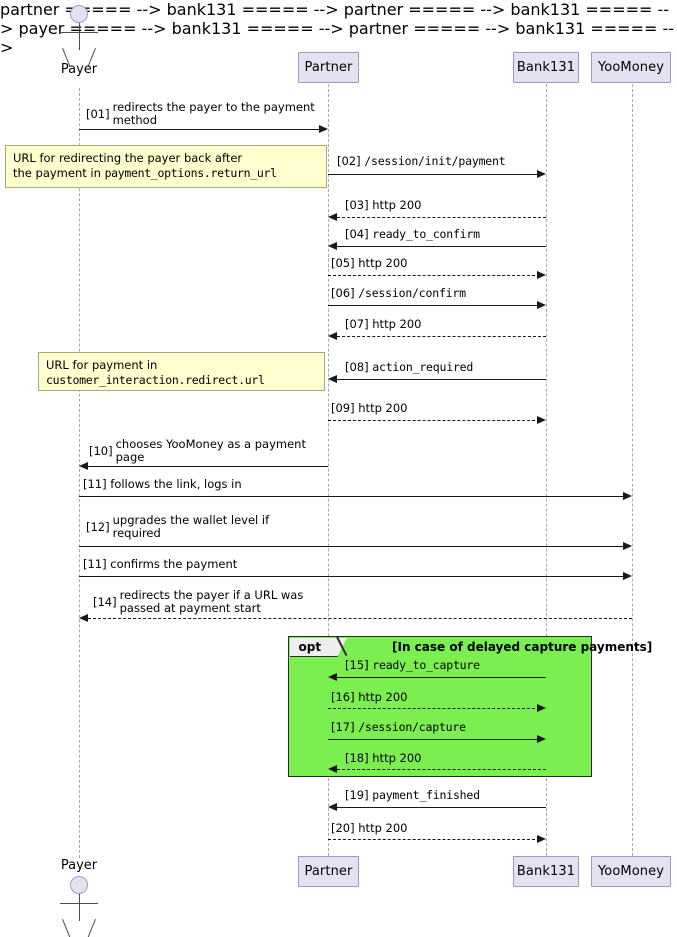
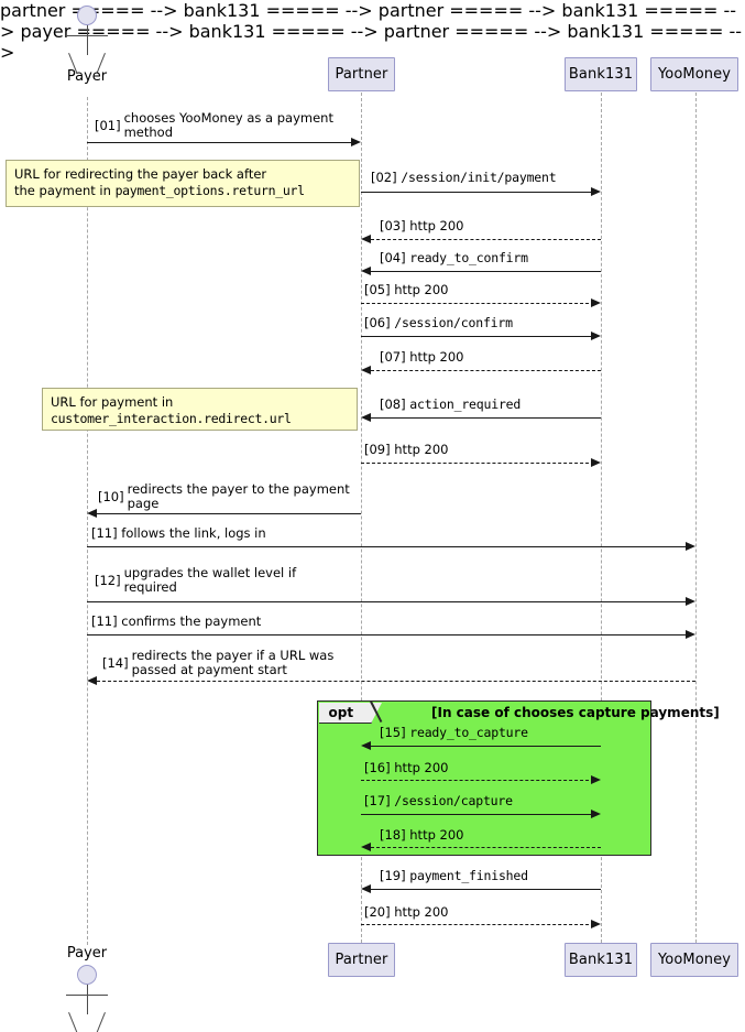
  Payer
  Partner
  Bank131
  YooMoney
  [01]
- redirects the payer to the payment
+ chooses YooMoney as a payment
  method
  URL for redirecting the payer back after
  the payment in payment_options.return_url
  [02] /session/init/payment
  partner ===== -->
  [03] http 200
  [04] ready_to_confirm
  bank131 ===== -->
  [05] http 200
  [06] /session/confirm
  partner ===== -->
  [07] http 200
  URL for payment in
  customer_interaction.redirect.url
  [08] action_required
  bank131 ===== -->
  [09] http 200
  [10]
- chooses YooMoney as a payment
+ redirects the payer to the payment
  page
  [11] follows the link, logs in
  [12]
  upgrades the wallet level if
  required
  [11] confirms the payment
  payer ===== -->
  [14]
  redirects the payer if a URL was
  passed at payment start
  opt
- [In case of delayed capture payments]
+ [In case of chooses capture payments]
  [15] ready_to_capture
  bank131 ===== -->
  [16] http 200
  [17] /session/capture
  partner ===== -->
  [18] http 200
  [19] payment_finished
  bank131 ===== -->
  [20] http 200
  Payer
  Partner
  Bank131
  YooMoney
